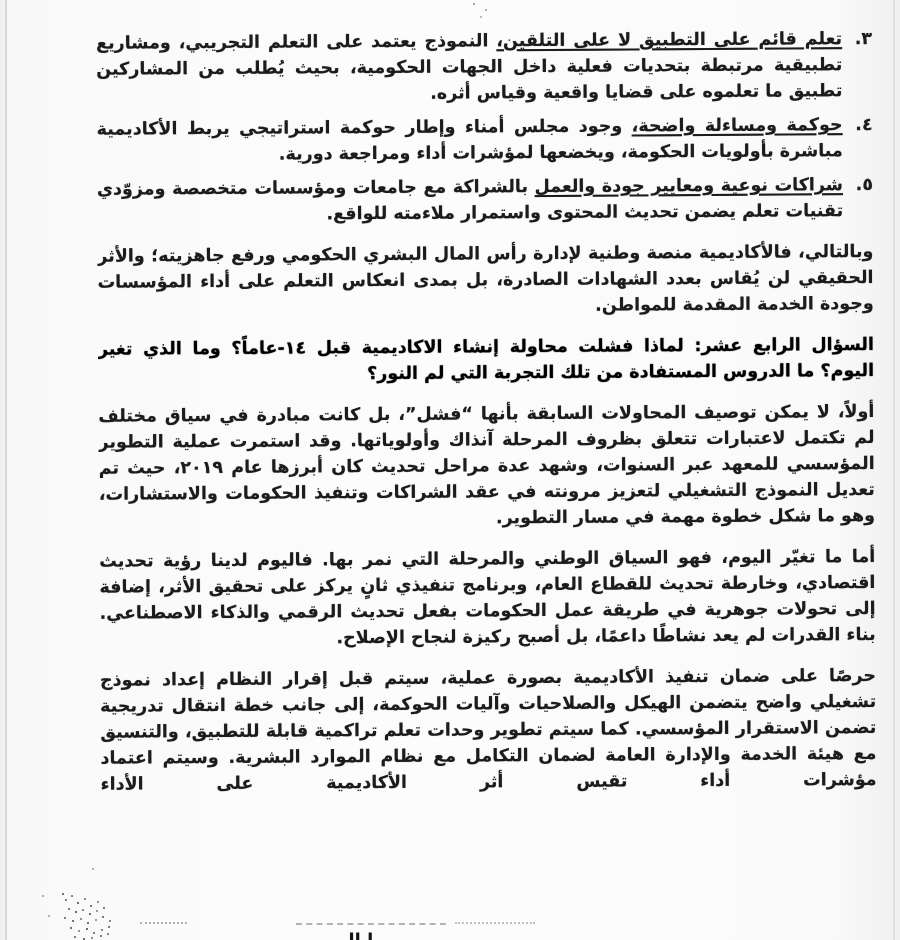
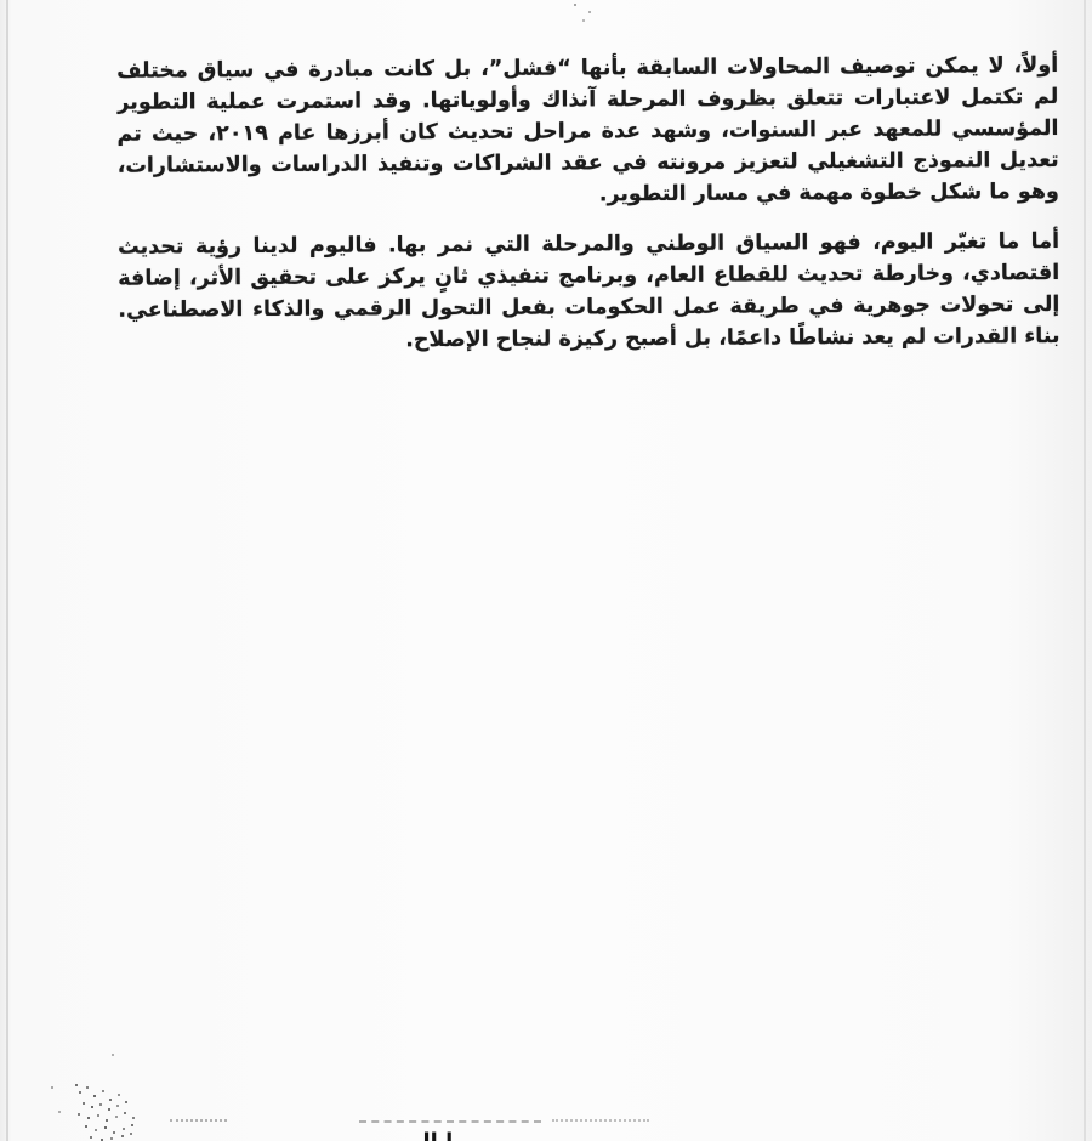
- ٣.
- تعلم قائم على التطبيق لا على التلقين، النموذج يعتمد على التعلم التجريبي، ومشاريع تطبيقية مرتبطة بتحديات فعلية داخل الجهات الحكومية، بحيث يُطلب من المشاركين تطبيق ما تعلموه على قضايا واقعية وقياس أثره.
- ٤.
- حوكمة ومساءلة واضحة، وجود مجلس أمناء وإطار حوكمة استراتيجي يربط الأكاديمية مباشرة بأولويات الحكومة، ويخضعها لمؤشرات أداء ومراجعة دورية.
- ٥.
- شراكات نوعية ومعايير جودة والعمل بالشراكة مع جامعات ومؤسسات متخصصة ومزوّدي تقنيات تعلم يضمن تحديث المحتوى واستمرار ملاءمته للواقع.
- وبالتالي، فالأكاديمية منصة وطنية لإدارة رأس المال البشري الحكومي ورفع جاهزيته؛ والأثر الحقيقي لن يُقاس بعدد الشهادات الصادرة، بل بمدى انعكاس التعلم على أداء المؤسسات وجودة الخدمة المقدمة للمواطن.
- السؤال الرابع عشر: لماذا فشلت محاولة إنشاء الاكاديمية قبل ١٤-عاماً؟ وما الذي تغير اليوم؟ ما الدروس المستفادة من تلك التجربة التي لم النور؟
- أولاً، لا يمكن توصيف المحاولات السابقة بأنها “فشل”، بل كانت مبادرة في سياق مختلف لم تكتمل لاعتبارات تتعلق بظروف المرحلة آنذاك وأولوياتها. وقد استمرت عملية التطوير المؤسسي للمعهد عبر السنوات، وشهد عدة مراحل تحديث كان أبرزها عام ٢٠١٩، حيث تم تعديل النموذج التشغيلي لتعزيز مرونته في عقد الشراكات وتنفيذ الحكومات والاستشارات، وهو ما شكل خطوة مهمة في مسار التطوير.
+ أولاً، لا يمكن توصيف المحاولات السابقة بأنها “فشل”، بل كانت مبادرة في سياق مختلف لم تكتمل لاعتبارات تتعلق بظروف المرحلة آنذاك وأولوياتها. وقد استمرت عملية التطوير المؤسسي للمعهد عبر السنوات، وشهد عدة مراحل تحديث كان أبرزها عام ٢٠١٩، حيث تم تعديل النموذج التشغيلي لتعزيز مرونته في عقد الشراكات وتنفيذ الدراسات والاستشارات، وهو ما شكل خطوة مهمة في مسار التطوير.
- أما ما تغيّر اليوم، فهو السياق الوطني والمرحلة التي نمر بها. فاليوم لدينا رؤية تحديث اقتصادي، وخارطة تحديث للقطاع العام، وبرنامج تنفيذي ثانٍ يركز على تحقيق الأثر، إضافة إلى تحولات جوهرية في طريقة عمل الحكومات بفعل تحديث الرقمي والذكاء الاصطناعي. بناء القدرات لم يعد نشاطًا داعمًا، بل أصبح ركيزة لنجاح الإصلاح.
+ أما ما تغيّر اليوم، فهو السياق الوطني والمرحلة التي نمر بها. فاليوم لدينا رؤية تحديث اقتصادي، وخارطة تحديث للقطاع العام، وبرنامج تنفيذي ثانٍ يركز على تحقيق الأثر، إضافة إلى تحولات جوهرية في طريقة عمل الحكومات بفعل التحول الرقمي والذكاء الاصطناعي. بناء القدرات لم يعد نشاطًا داعمًا، بل أصبح ركيزة لنجاح الإصلاح.
- حرصًا على ضمان تنفيذ الأكاديمية بصورة عملية، سيتم قبل إقرار النظام إعداد نموذج تشغيلي واضح يتضمن الهيكل والصلاحيات وآليات الحوكمة، إلى جانب خطة انتقال تدريجية تضمن الاستقرار المؤسسي. كما سيتم تطوير وحدات تعلم تراكمية قابلة للتطبيق، والتنسيق مع هيئة الخدمة والإدارة العامة لضمان التكامل مع نظام الموارد البشرية. وسيتم اعتماد مؤشرات أداء تقيس أثر الأكاديمية على الأداء
